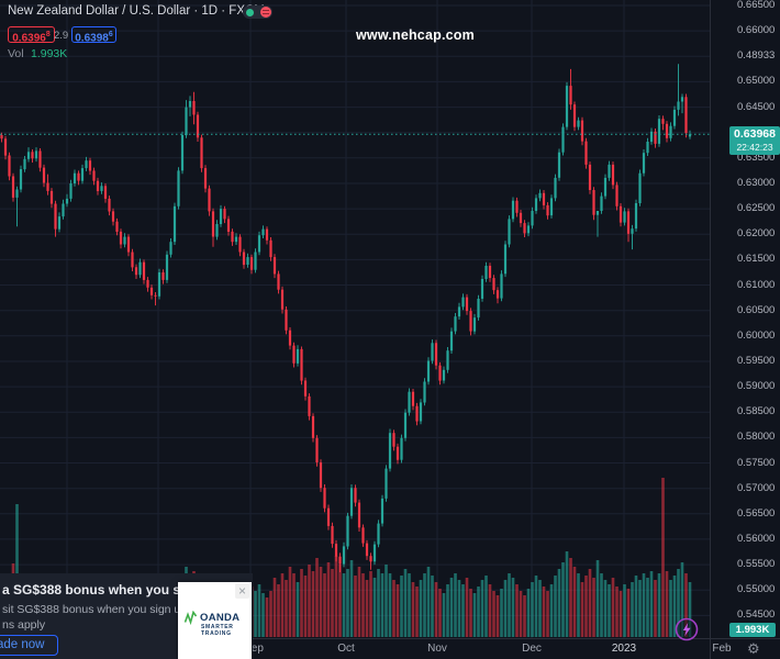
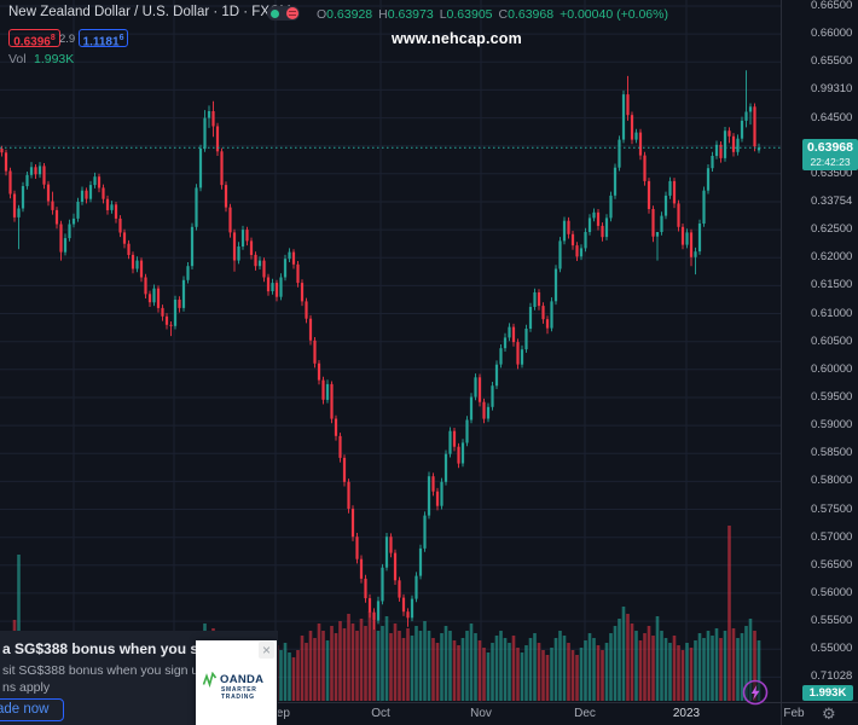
  New Zealand Dollar / U.S. Dollar · 1D · FX
+ O0.63928 H0.63973 L0.63905 C0.63968 +0.00040 (+0.06%)
  0.6396
  2.9
- 0.6398
+ 1.1181
  Vol
  1.993K
  www.nehcap.com
  0.66500
  0.66000
- 0.48933
+ 0.65500
- 0.65000
+ 0.99310
  0.64500
  0.63500
- 0.63000
+ 0.33754
  0.62500
  0.62000
  0.61500
  0.61000
  0.60500
  0.60000
  0.59500
  0.59000
  0.58500
  0.58000
  0.57500
  0.57000
  0.56500
  0.56000
  0.55500
  0.55000
- 0.54500
+ 0.71028
  Oct
  Nov
  Dec
  2023
  Feb
  ⚙
  0.63968
  22:42:23
  1.993K
  a SG$388 bonus when you s
  sit SG$388 bonus when you sign
  ns apply
  ade now
  ×
  OANDA
